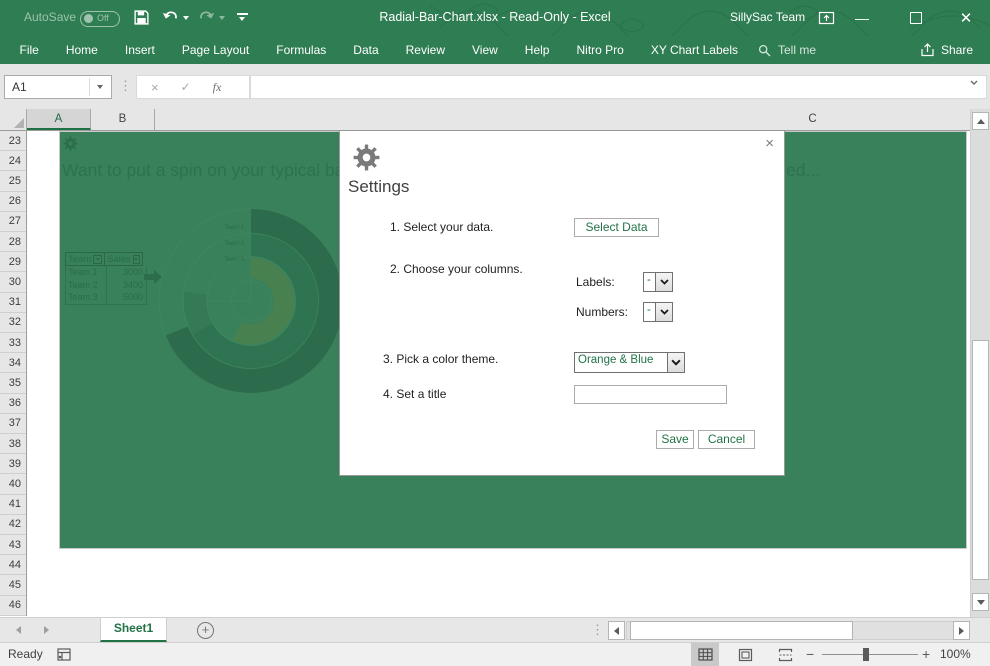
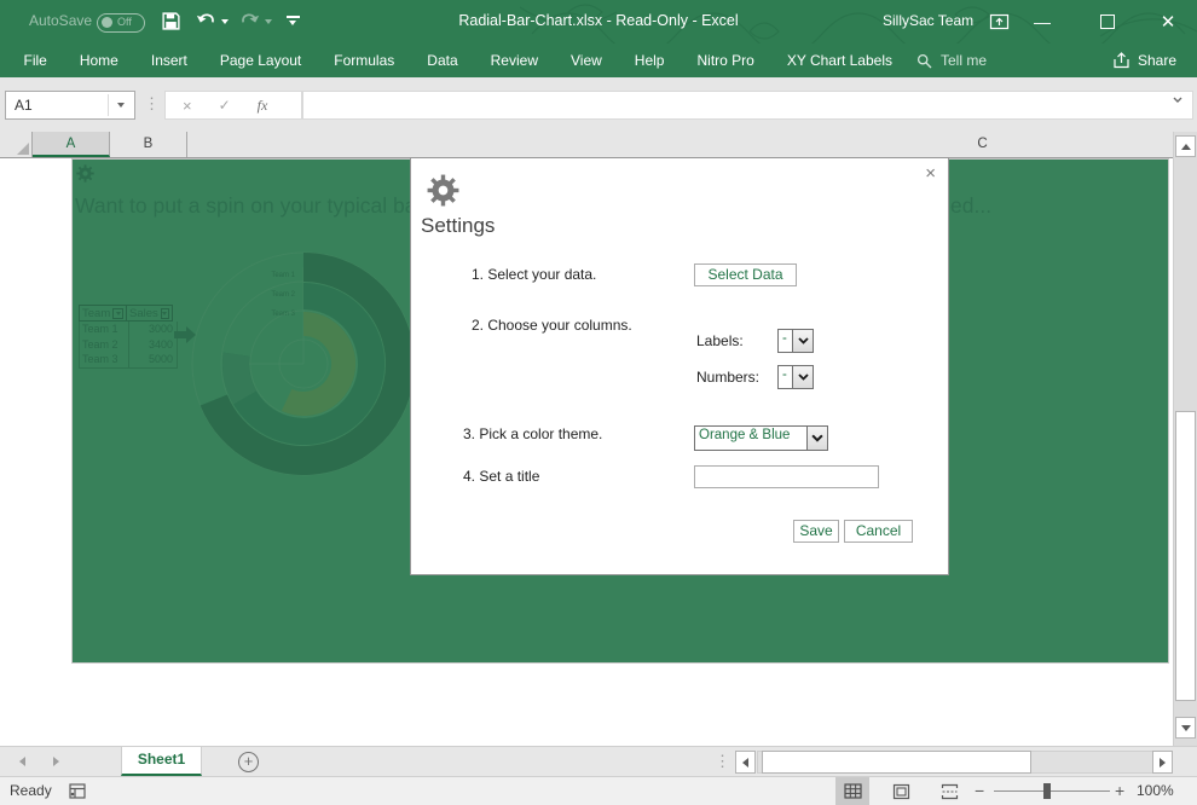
  AutoSave
  Off
  Radial-Bar-Chart.xlsx - Read-Only - Excel
  SillySac Team
  —
  ✕
  File
  Home
  Insert
  Page Layout
  Formulas
  Data
  Review
  View
  Help
  Nitro Pro
  XY Chart Labels
  Tell me
  Share
  A1
  ⋮
  ×
  ✓
  fx
  A
  B
  C
- 23
- 24
- 25
- 26
- 27
- 28
- 29
- 30
- 31
- 32
- 33
- 34
- 35
- 36
- 37
- 38
- 39
- 40
- 41
- 42
- 43
- 44
- 45
- 46
  ×
  Settings
  1. Select your data.
  Select Data
  2. Choose your columns.
  Labels:
  -
  Numbers:
  -
  3. Pick a color theme.
  Orange & Blue
  4. Set a title
  Save
  Cancel
  Sheet1
  +
  ⋮
  Ready
  −
  +
  100%
